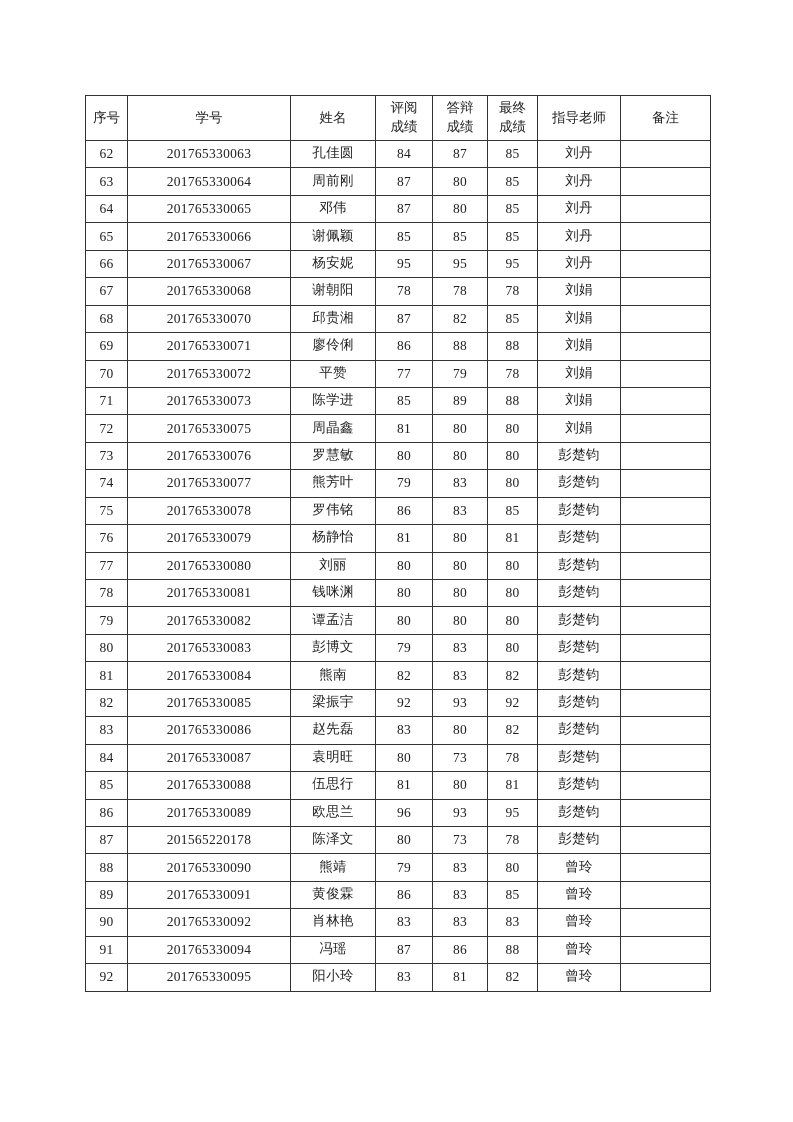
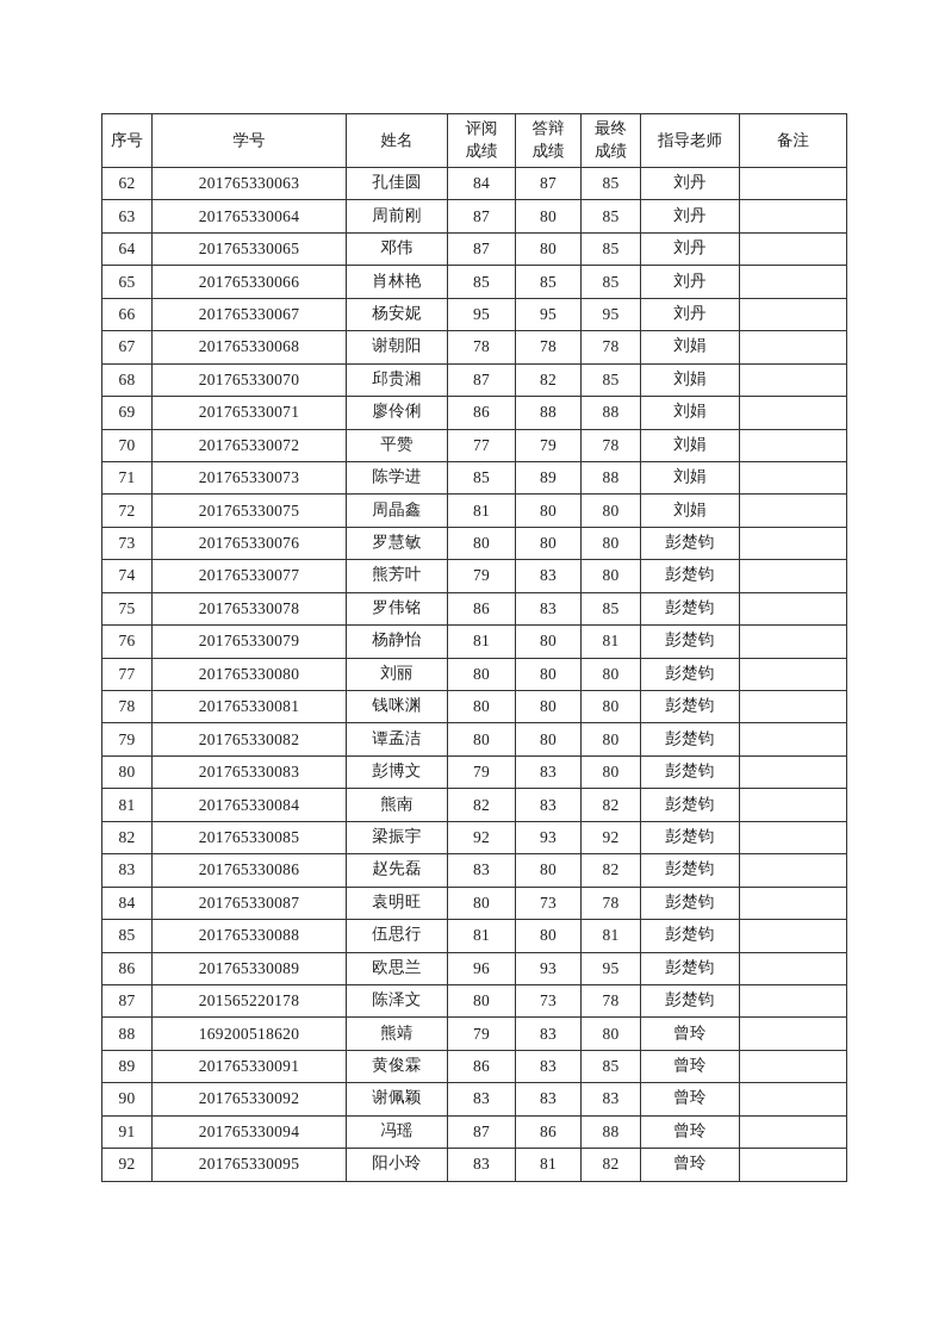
  序号	学号	姓名	评阅 成绩	答辩 成绩	最终 成绩	指导老师	备注
  62	201765330063	孔佳圆	84	87	85	刘丹
  63	201765330064	周前刚	87	80	85	刘丹
  64	201765330065	邓伟	87	80	85	刘丹
- 65	201765330066	谢佩颖	85	85	85	刘丹
+ 65	201765330066	肖林艳	85	85	85	刘丹
  66	201765330067	杨安妮	95	95	95	刘丹
  67	201765330068	谢朝阳	78	78	78	刘娟
  68	201765330070	邱贵湘	87	82	85	刘娟
  69	201765330071	廖伶俐	86	88	88	刘娟
  70	201765330072	平赞	77	79	78	刘娟
  71	201765330073	陈学进	85	89	88	刘娟
  72	201765330075	周晶鑫	81	80	80	刘娟
  73	201765330076	罗慧敏	80	80	80	彭楚钧
  74	201765330077	熊芳叶	79	83	80	彭楚钧
  75	201765330078	罗伟铭	86	83	85	彭楚钧
  76	201765330079	杨静怡	81	80	81	彭楚钧
  77	201765330080	刘丽	80	80	80	彭楚钧
  78	201765330081	钱咪渊	80	80	80	彭楚钧
  79	201765330082	谭孟洁	80	80	80	彭楚钧
  80	201765330083	彭博文	79	83	80	彭楚钧
  81	201765330084	熊南	82	83	82	彭楚钧
  82	201765330085	梁振宇	92	93	92	彭楚钧
  83	201765330086	赵先磊	83	80	82	彭楚钧
  84	201765330087	袁明旺	80	73	78	彭楚钧
  85	201765330088	伍思行	81	80	81	彭楚钧
  86	201765330089	欧思兰	96	93	95	彭楚钧
  87	201565220178	陈泽文	80	73	78	彭楚钧
- 88	201765330090	熊靖	79	83	80	曾玲
+ 88	169200518620	熊靖	79	83	80	曾玲
  89	201765330091	黄俊霖	86	83	85	曾玲
- 90	201765330092	肖林艳	83	83	83	曾玲
+ 90	201765330092	谢佩颖	83	83	83	曾玲
  91	201765330094	冯瑶	87	86	88	曾玲
  92	201765330095	阳小玲	83	81	82	曾玲
